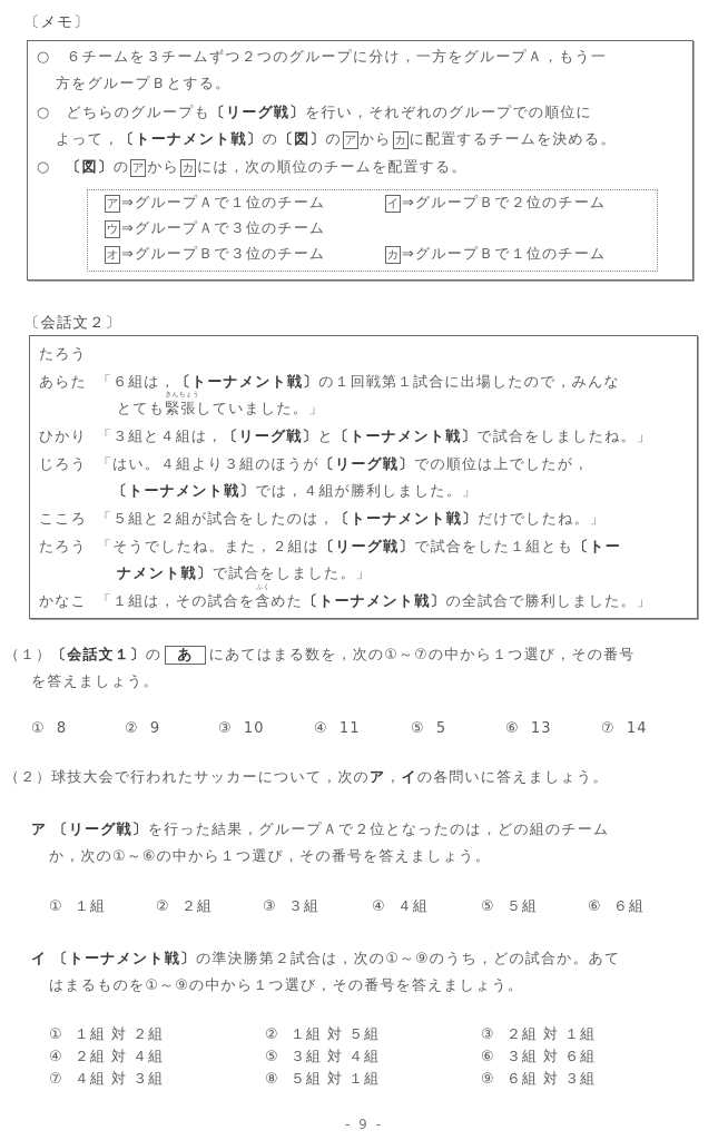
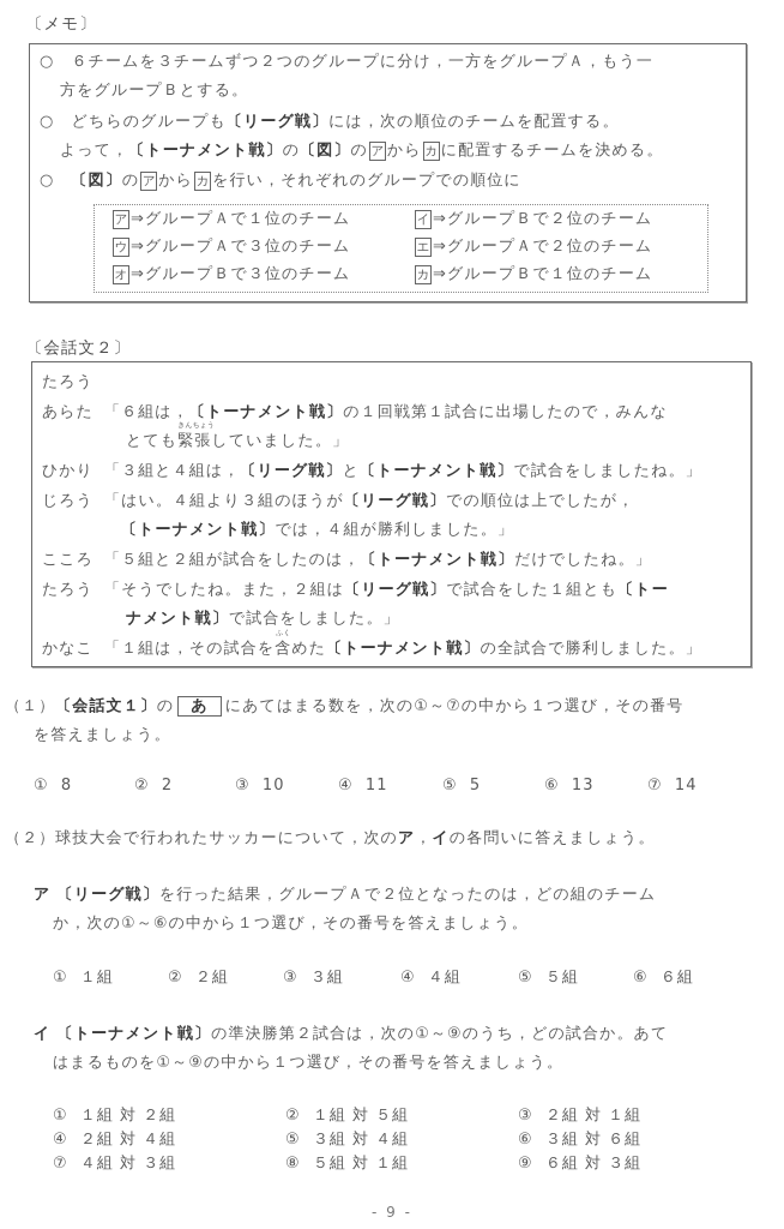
  〔メモ〕
  ○ ６チームを３チームずつ２つのグループに分け，一方をグループＡ，もう一
  方をグループＢとする。
- ○ どちらのグループも〔リーグ戦〕を行い，それぞれのグループでの順位に
+ ○ どちらのグループも〔リーグ戦〕には，次の順位のチームを配置する。
  よって，〔トーナメント戦〕の〔図〕の ア から カ に配置するチームを決める。
- ○ 〔図〕の ア から カ には，次の順位のチームを配置する。
+ ○ 〔図〕の ア から カ を行い，それぞれのグループでの順位に
  ア ⇒グループＡで１位のチーム
  イ ⇒グループＢで２位のチーム
  ウ ⇒グループＡで３位のチーム
+ エ ⇒グループＡで２位のチーム
  オ ⇒グループＢで３位のチーム
  カ ⇒グループＢで１位のチーム
  〔会話文２〕
  たろう
  あらた
  「６組は，〔トーナメント戦〕の１回戦第１試合に出場したので，みんな
  とても
  緊張していました。」
  ひかり
  「３組と４組は，〔リーグ戦〕と〔トーナメント戦〕で試合をしましたね。」
  じろう
  「はい。４組より３組のほうが〔リーグ戦〕での順位は上でしたが，
  〔トーナメント戦〕では，４組が勝利しました。」
  こころ
  「５組と２組が試合をしたのは，〔トーナメント戦〕だけでしたね。」
  たろう
  「そうでしたね。また，２組は〔リーグ戦〕で試合をした１組とも〔トー
  ナメント戦〕で試合をしました。」
  かなこ
  「１組は，その試合を
  含めた〔トーナメント戦〕の全試合で勝利しました。」
  （１）〔会話文１〕の あ にあてはまる数を，次の①～⑦の中から１つ選び，その番号
  を答えましょう。
  ① 8
- ② 9
+ ② 2
  ③ 10
  ④ 11
  ⑤ 5
  ⑥ 13
  ⑦ 14
  （２）球技大会で行われたサッカーについて，次のア，イの各問いに答えましょう。
  ア 〔リーグ戦〕を行った結果，グループＡで２位となったのは，どの組のチーム
  か，次の①～⑥の中から１つ選び，その番号を答えましょう。
  ① １組
  ② ２組
  ③ ３組
  ④ ４組
  ⑤ ５組
  ⑥ ６組
  イ 〔トーナメント戦〕の準決勝第２試合は，次の①～⑨のうち，どの試合か。あて
  はまるものを①～⑨の中から１つ選び，その番号を答えましょう。
  ① １組 対 ２組
  ② １組 対 ５組
  ③ ２組 対 １組
  ④ ２組 対 ４組
  ⑤ ３組 対 ４組
  ⑥ ３組 対 ６組
  ⑦ ４組 対 ３組
  ⑧ ５組 対 １組
  ⑨ ６組 対 ３組
  - 9 -
